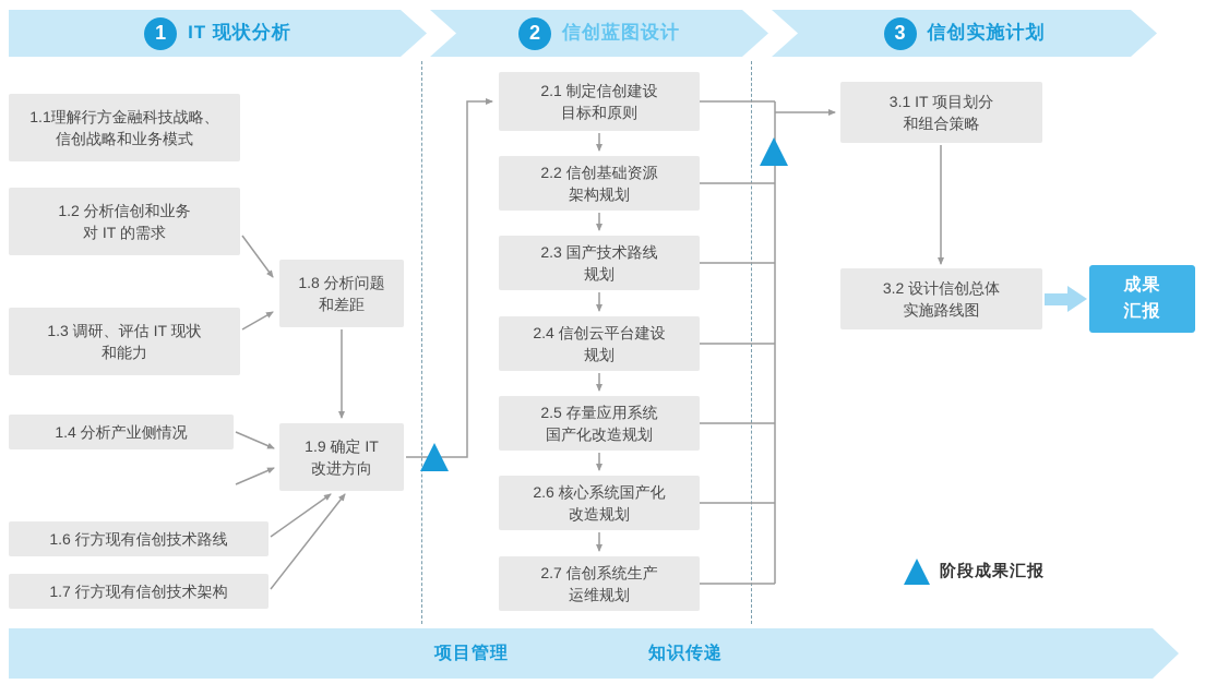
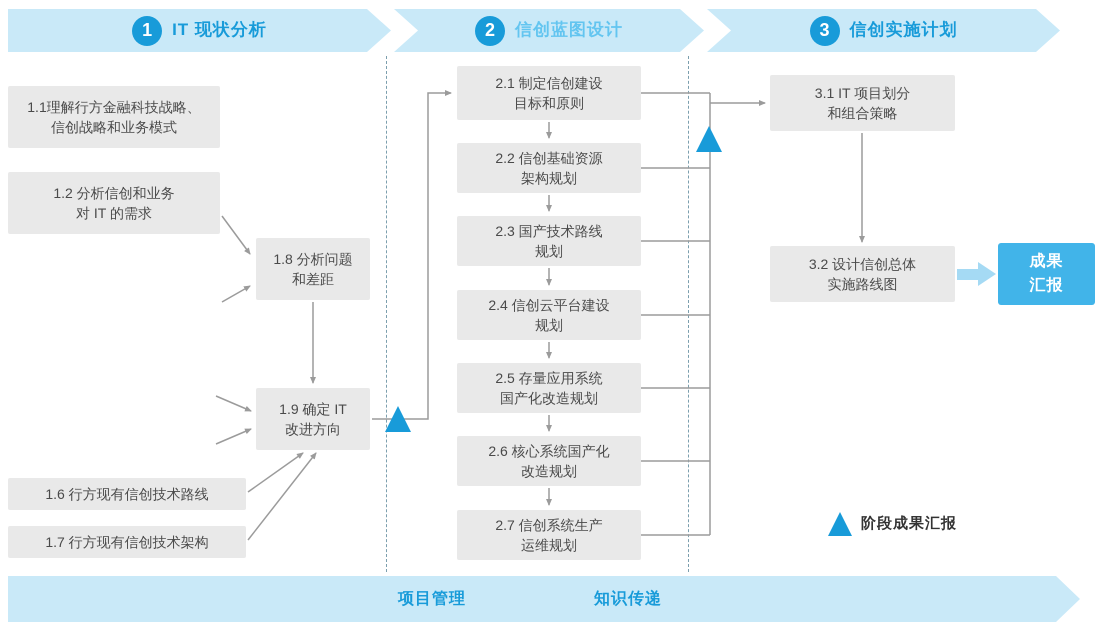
  1
  IT 现状分析
  2
  信创蓝图设计
  3
  信创实施计划
  1.1理解行方金融科技战略、
  信创战略和业务模式
  1.2 分析信创和业务
  对 IT 的需求
- 1.3 调研、评估 IT 现状
- 和能力
- 1.4 分析产业侧情况
  1.6 行方现有信创技术路线
  1.7 行方现有信创技术架构
  1.8 分析问题
  和差距
  1.9 确定 IT
  改进方向
  2.1 制定信创建设
  目标和原则
  2.2 信创基础资源
  架构规划
  2.3 国产技术路线
  规划
  2.4 信创云平台建设
  规划
  2.5 存量应用系统
  国产化改造规划
  2.6 核心系统国产化
  改造规划
  2.7 信创系统生产
  运维规划
  3.1 IT 项目划分
  和组合策略
  3.2 设计信创总体
  实施路线图
  成果
  汇报
  阶段成果汇报
  项目管理
  知识传递
